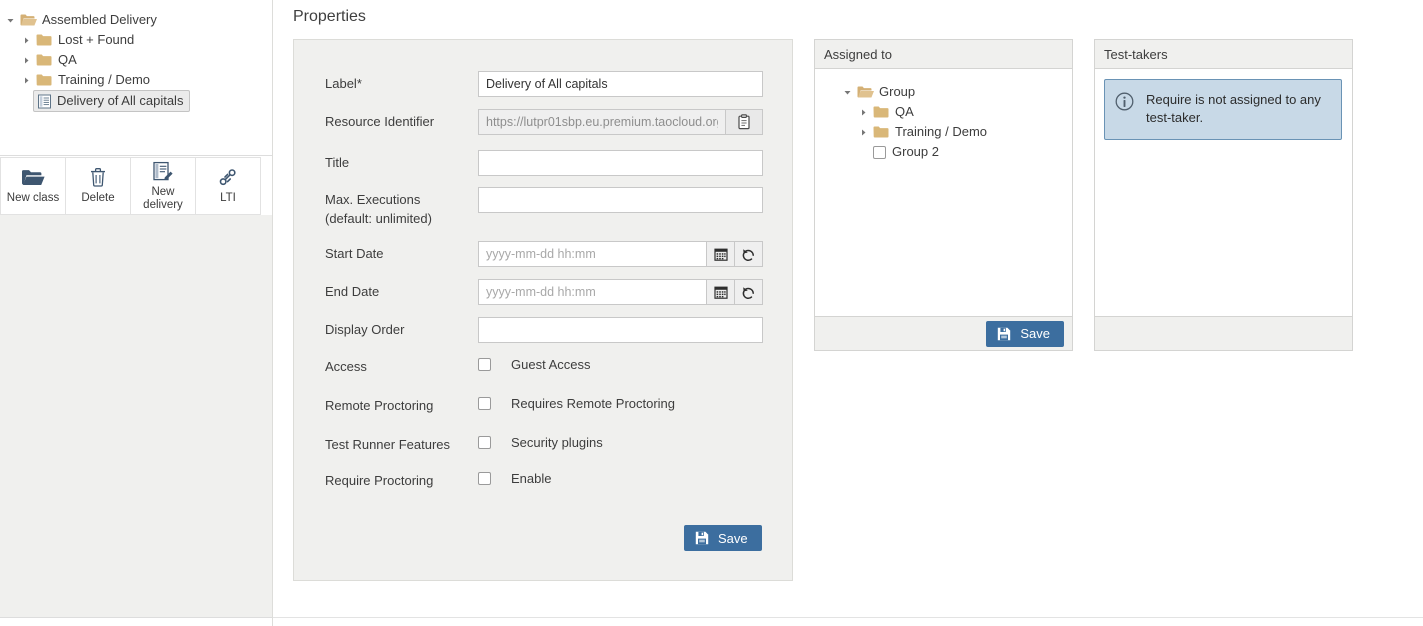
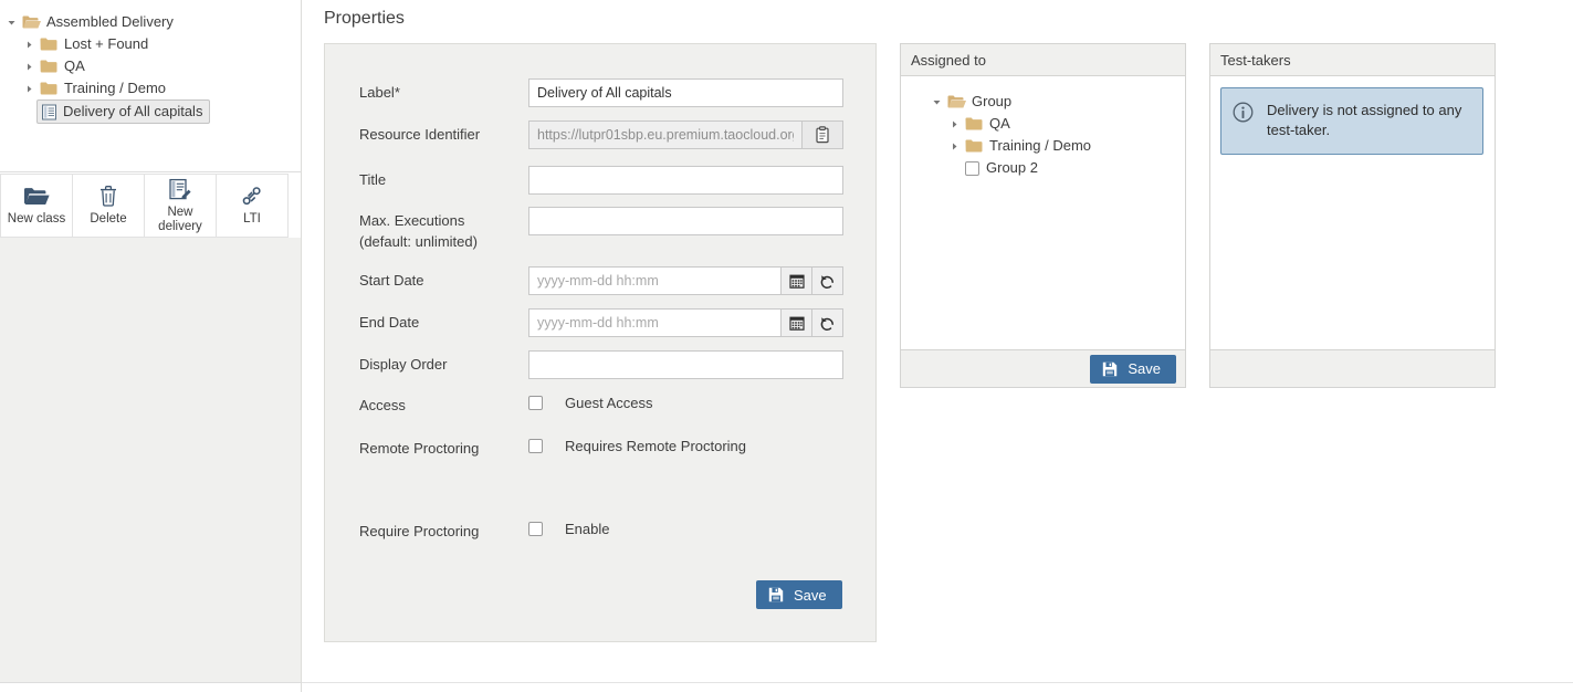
  Assembled Delivery
  Lost + Found
  QA
  Training / Demo
  Delivery of All capitals
  New class
  Delete
  New
  delivery
  LTI
  Properties
  Label*
  Delivery of All capitals
  Resource Identifier
  https://lutpr01sbp.eu.premium.taocloud.or
  Title
  Max. Executions
  (default: unlimited)
  Start Date
  yyyy-mm-dd hh:mm
  End Date
  yyyy-mm-dd hh:mm
  Display Order
  Access
  Guest Access
  Remote Proctoring
  Requires Remote Proctoring
- Test Runner Features
- Security plugins
  Require Proctoring
  Enable
  Save
  Assigned to
  Group
  QA
  Training / Demo
  Group 2
  Save
  Test-takers
- Require is not assigned to any test-taker.
+ Delivery is not assigned to any test-taker.
